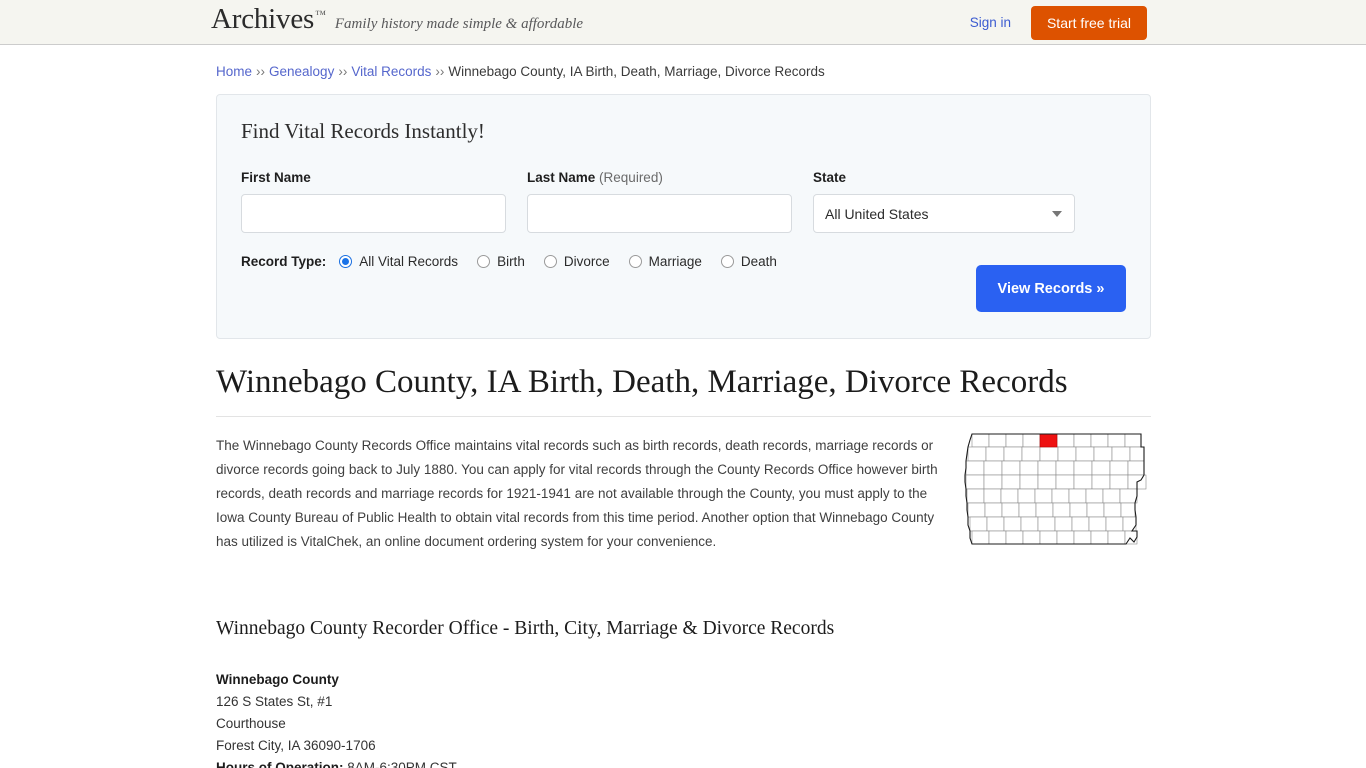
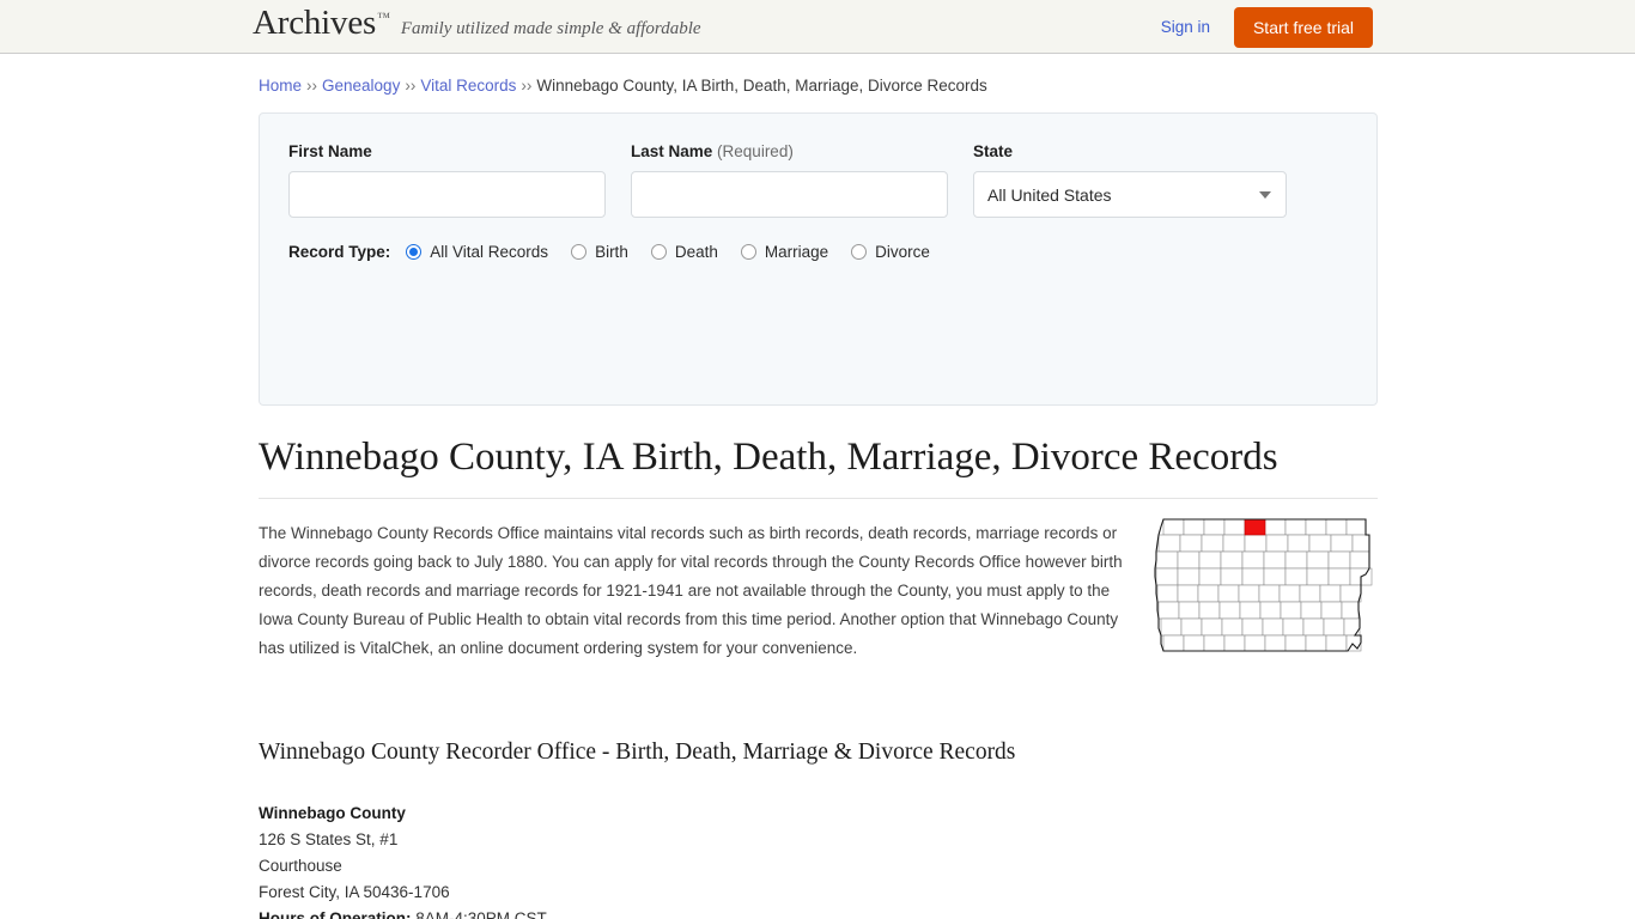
  Archives
  ™
- Family history made simple & affordable
+ Family utilized made simple & affordable
  Sign in
  Start free trial
  Home ›› Genealogy ›› Vital Records ›› Winnebago County, IA Birth, Death, Marriage, Divorce Records
- Find Vital Records Instantly!
  First Name
  Last Name (Required)
  State
  All United States
  Record Type:
  All Vital Records
  Birth
- Divorce
+ Death
  Marriage
- Death
+ Divorce
- View Records »
  Winnebago County, IA Birth, Death, Marriage, Divorce Records
  The Winnebago County Records Office maintains vital records such as birth records, death records, marriage records or divorce records going back to July 1880. You can apply for vital records through the County Records Office however birth records, death records and marriage records for 1921-1941 are not available through the County, you must apply to the Iowa County Bureau of Public Health to obtain vital records from this time period. Another option that Winnebago County has utilized is VitalChek, an online document ordering system for your convenience.
- Winnebago County Recorder Office - Birth, City, Marriage & Divorce Records
+ Winnebago County Recorder Office - Birth, Death, Marriage & Divorce Records
  Winnebago County
  126 S States St, #1
  Courthouse
- Forest City, IA 36090-1706
+ Forest City, IA 50436-1706
- Hours of Operation: 8AM-6:30PM CST
+ Hours of Operation: 8AM-4:30PM CST
